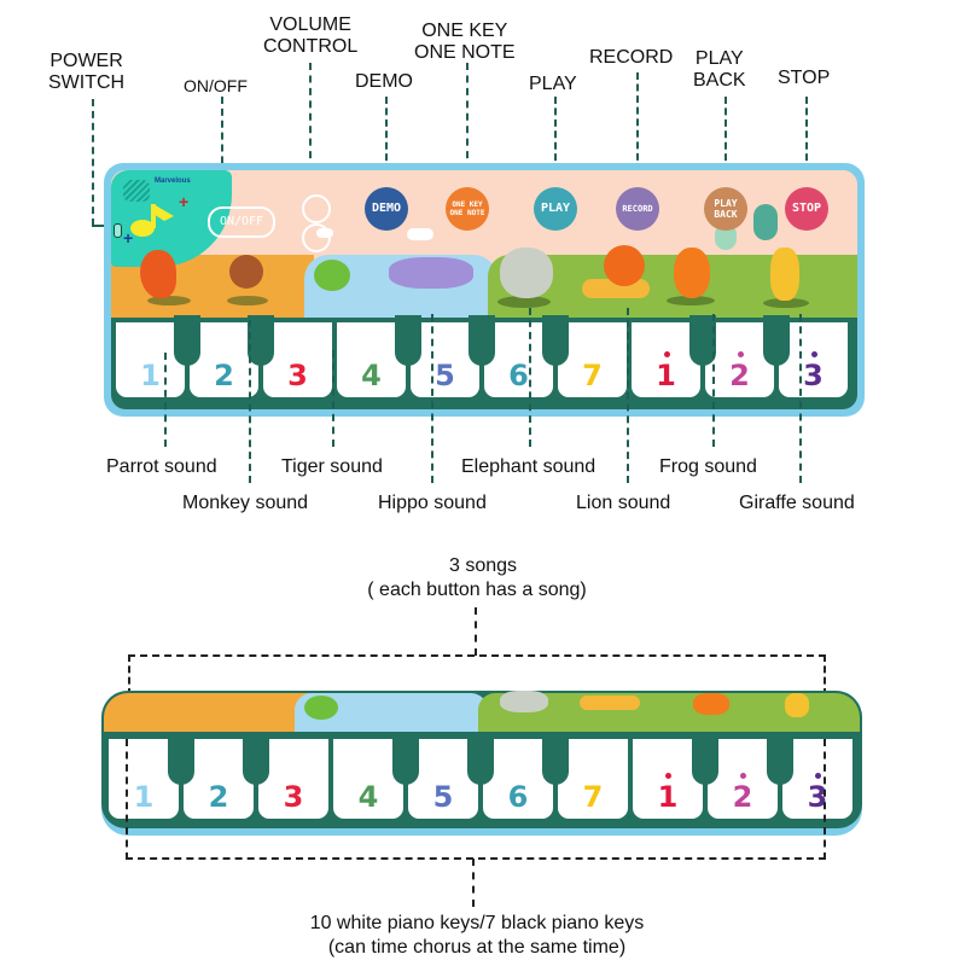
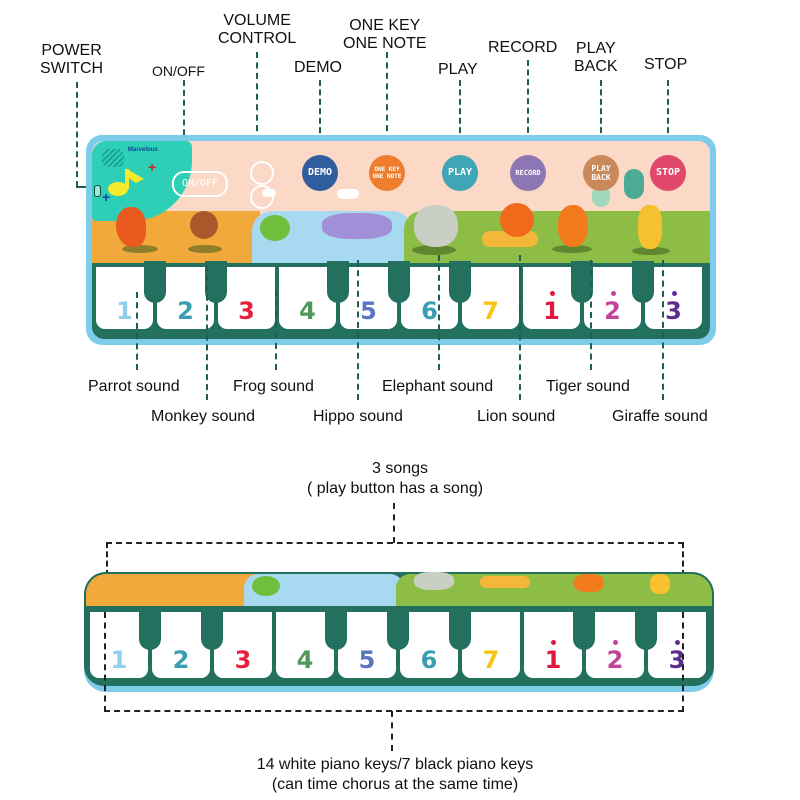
  POWER
  SWITCH
  ON/OFF
  VOLUME
  CONTROL
  DEMO
  ONE KEY
  ONE NOTE
  PLAY
  RECORD
  PLAY
  BACK
  STOP
  +
  +
  ON/OFF
  DEMO
  PLAY
  RECORD
  PLAY
  BACK
  STOP
  1
  2
  3
  4
  5
  6
  7
  1
  2
  3
  Parrot sound
- Tiger sound
+ Frog sound
  Elephant sound
- Frog sound
+ Tiger sound
  Monkey sound
  Hippo sound
  Lion sound
  Giraffe sound
  3 songs
- ( each button has a song)
+ ( play button has a song)
  1
  2
  3
  4
  5
  6
  7
  1
  2
  3
- 10 white piano keys/7 black piano keys
+ 14 white piano keys/7 black piano keys
  (can time chorus at the same time)
